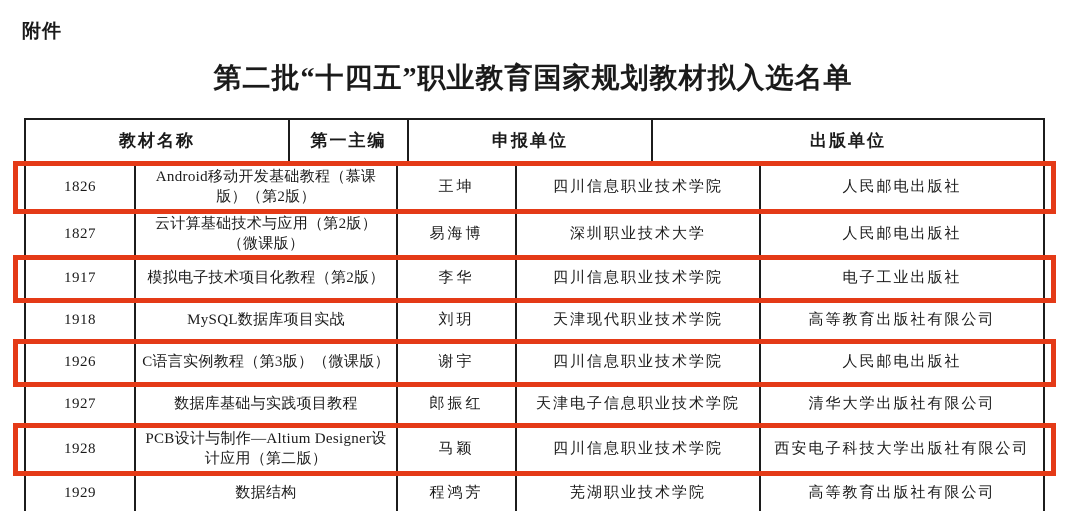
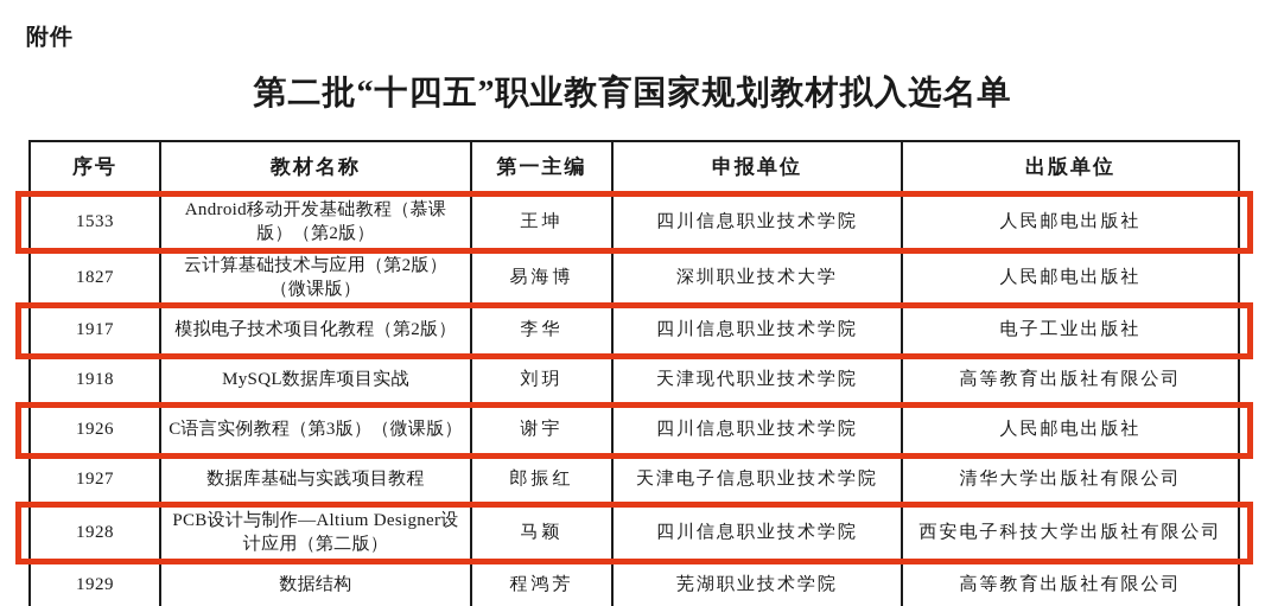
  附件
  第二批“十四五”职业教育国家规划教材拟入选名单
+ 序号
  教材名称
  第一主编
  申报单位
  出版单位
- 1826
+ 1533
  Android移动开发基础教程（慕课版）（第2版）
  王坤
  四川信息职业技术学院
  人民邮电出版社
  1827
  云计算基础技术与应用（第2版）（微课版）
  易海博
  深圳职业技术大学
  人民邮电出版社
  1917
  模拟电子技术项目化教程（第2版）
  李华
  四川信息职业技术学院
  电子工业出版社
  1918
  MySQL数据库项目实战
  刘玥
  天津现代职业技术学院
  高等教育出版社有限公司
  1926
  C语言实例教程（第3版）（微课版）
  谢宇
  四川信息职业技术学院
  人民邮电出版社
  1927
  数据库基础与实践项目教程
  郎振红
  天津电子信息职业技术学院
  清华大学出版社有限公司
  1928
  PCB设计与制作—Altium Designer设计应用（第二版）
  马颖
  四川信息职业技术学院
  西安电子科技大学出版社有限公司
  1929
  数据结构
  程鸿芳
  芜湖职业技术学院
  高等教育出版社有限公司
